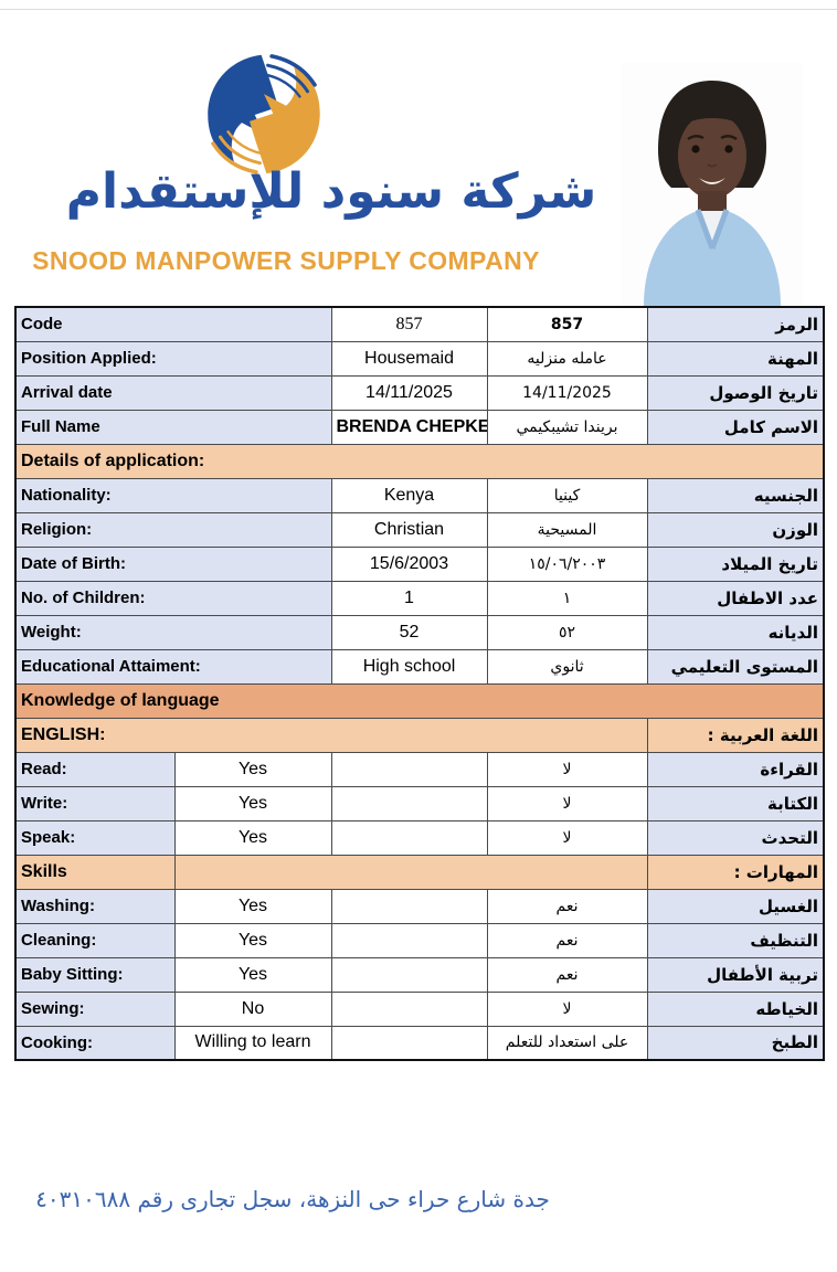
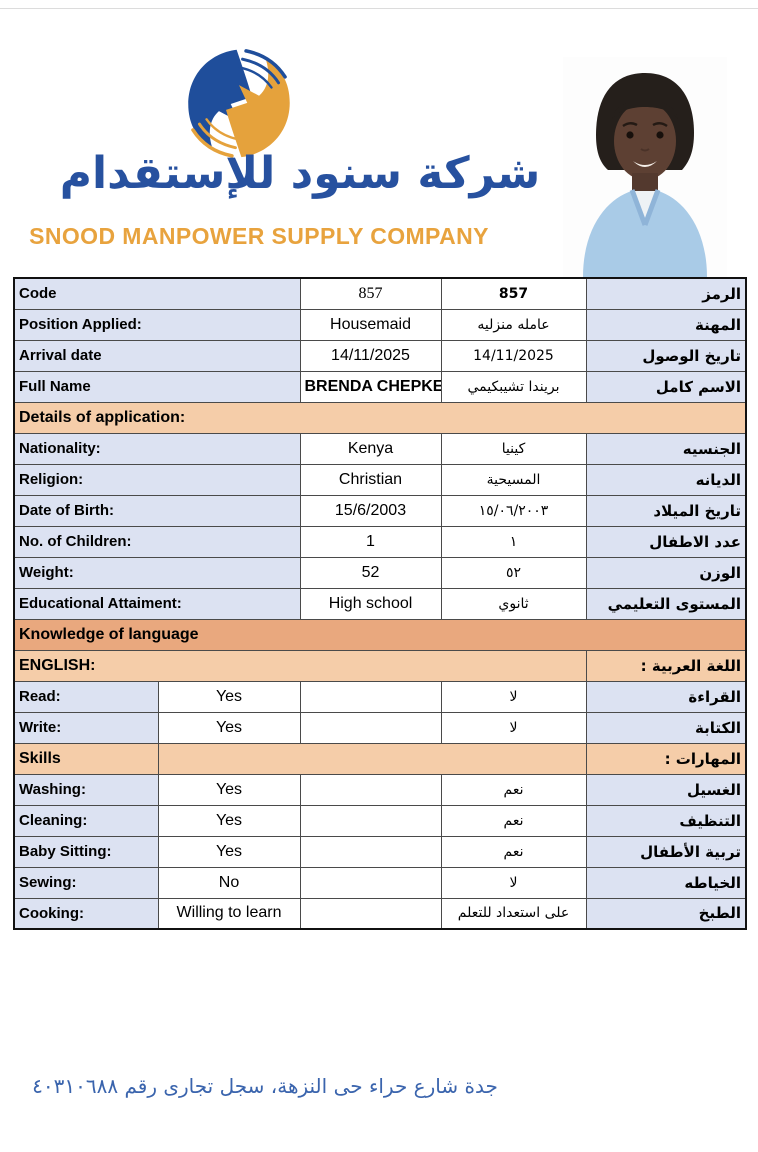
  شركة سنود للإستقدام
  SNOOD MANPOWER SUPPLY COMPANY
  Code	857	857	الرمز
  Position Applied:	Housemaid	عامله منزليه	المهنة
  Arrival date	14/11/2025	14/11/2025	تاريخ الوصول
  Full Name	BRENDA CHEPKE	بريندا تشيبكيمي	الاسم كامل
  Details of application:
  Nationality:	Kenya	كينيا	الجنسيه
- Religion:	Christian	المسيحية	الوزن
+ Religion:	Christian	المسيحية	الديانه
  Date of Birth:	15/6/2003	١٥/٠٦/٢٠٠٣	تاريخ الميلاد
  No. of Children:	1	١	عدد الاطفال
- Weight:	52	٥٢	الديانه
+ Weight:	52	٥٢	الوزن
  Educational Attaiment:	High school	ثانوي	المستوى التعليمي
  Knowledge of language
  ENGLISH:	اللغة العربية :
  Read:	Yes		لا	القراءة
  Write:	Yes		لا	الكتابة
- Speak:	Yes		لا	التحدث
  Skills		المهارات :
  Washing:	Yes		نعم	الغسيل
  Cleaning:	Yes		نعم	التنظيف
  Baby Sitting:	Yes		نعم	تربية الأطفال
  Sewing:	No		لا	الخياطه
  Cooking:	Willing to learn		على استعداد للتعلم	الطبخ
  جدة شارع حراء حى النزهة، سجل تجارى رقم ٤٠٣١٠٦٨٨
